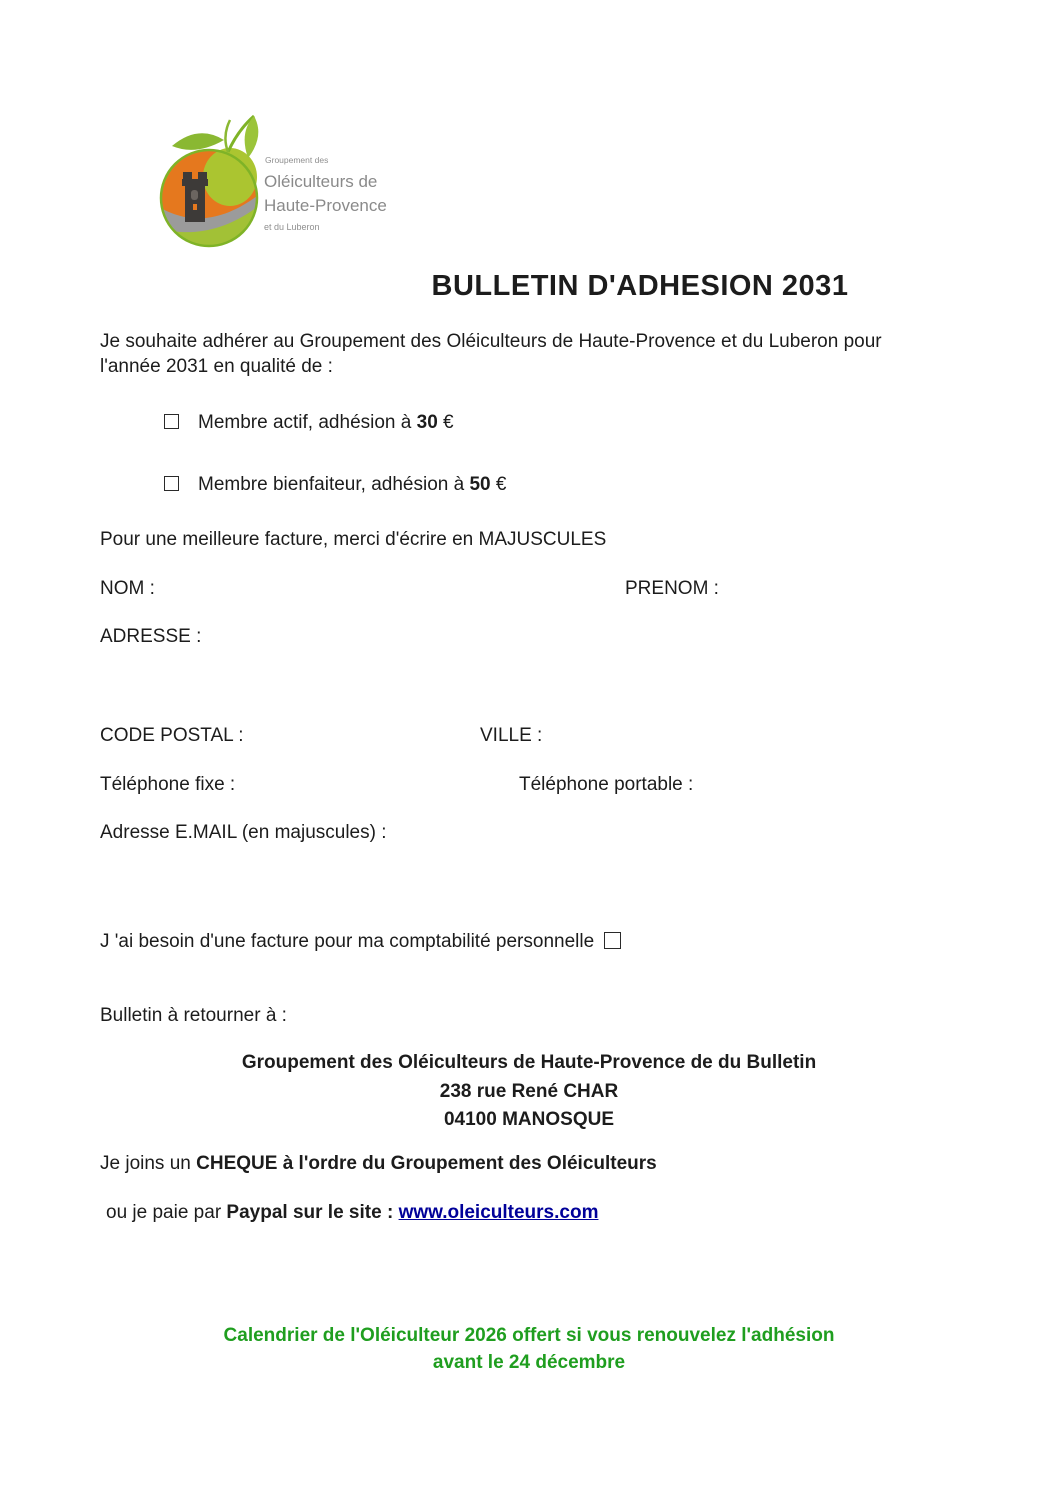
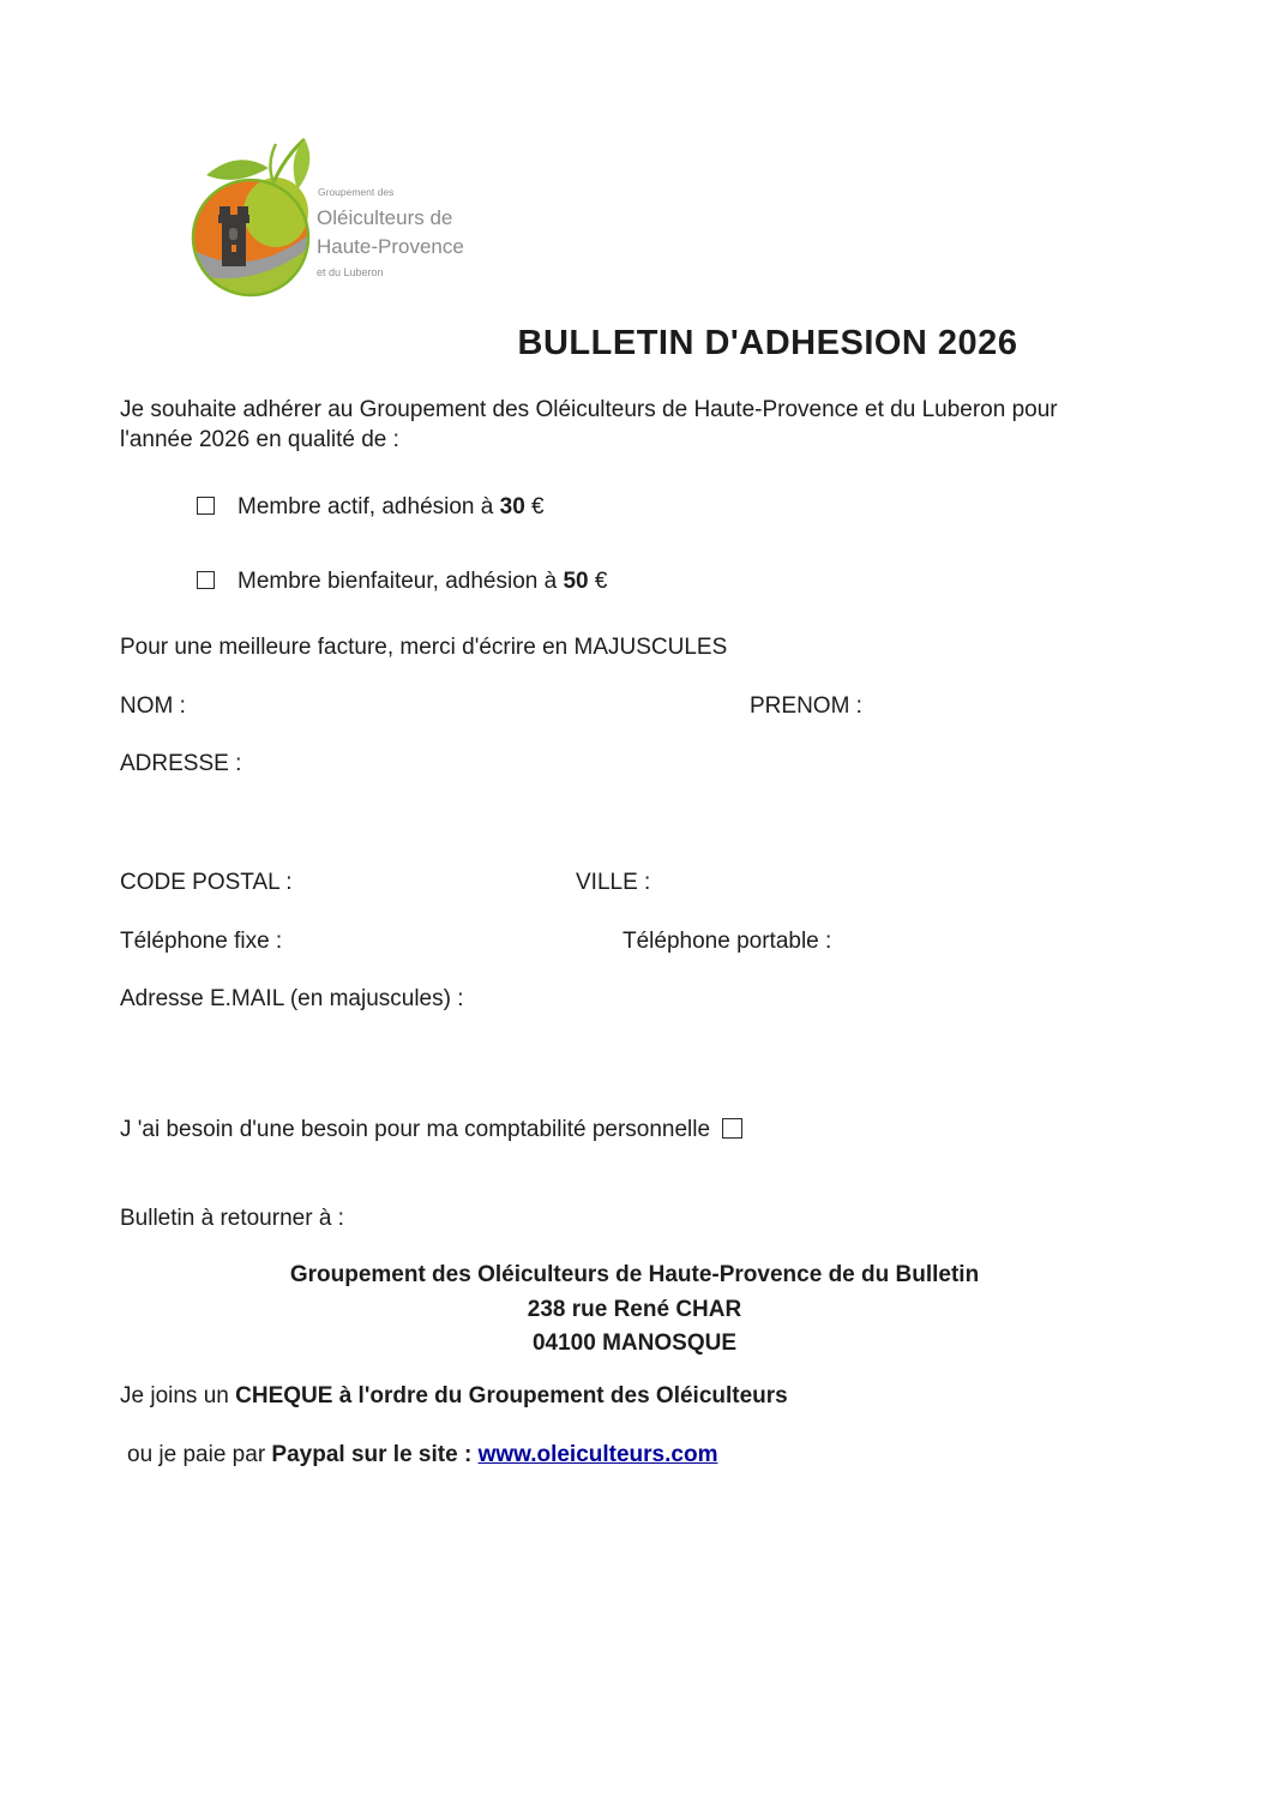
  Groupement des
  Oléiculteurs de
  Haute-Provence
  et du Luberon
- BULLETIN D'ADHESION 2031
+ BULLETIN D'ADHESION 2026
- Je souhaite adhérer au Groupement des Oléiculteurs de Haute-Provence et du Luberon pour l'année 2031 en qualité de :
+ Je souhaite adhérer au Groupement des Oléiculteurs de Haute-Provence et du Luberon pour l'année 2026 en qualité de :
  Membre actif, adhésion à 30 €
  Membre bienfaiteur, adhésion à 50 €
  Pour une meilleure facture, merci d'écrire en MAJUSCULES
  NOM :
  PRENOM :
  ADRESSE :
  CODE POSTAL :
  VILLE :
  Téléphone fixe :
  Téléphone portable :
  Adresse E.MAIL (en majuscules) :
- J 'ai besoin d'une facture pour ma comptabilité personnelle
+ J 'ai besoin d'une besoin pour ma comptabilité personnelle
  Bulletin à retourner à :
  Groupement des Oléiculteurs de Haute-Provence de du Bulletin
  238 rue René CHAR
  04100 MANOSQUE
  Je joins un CHEQUE à l'ordre du Groupement des Oléiculteurs
  ou je paie par Paypal sur le site : www.oleiculteurs.com
- Calendrier de l'Oléiculteur 2026 offert si vous renouvelez l'adhésion
- avant le 24 décembre
